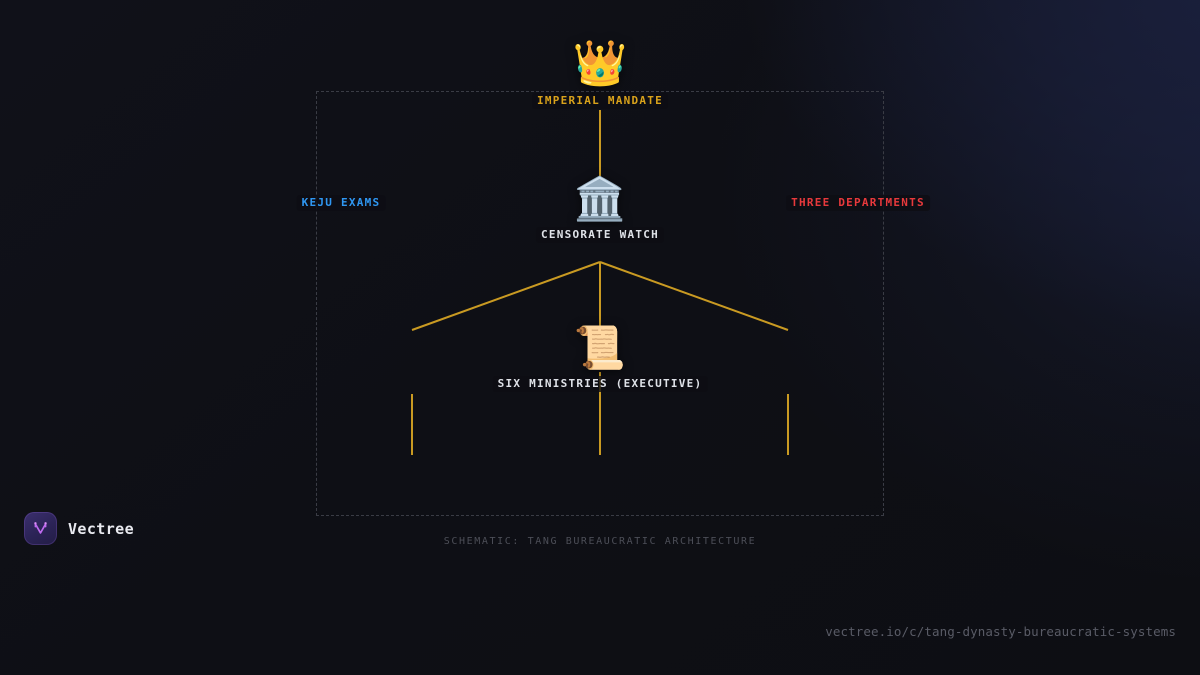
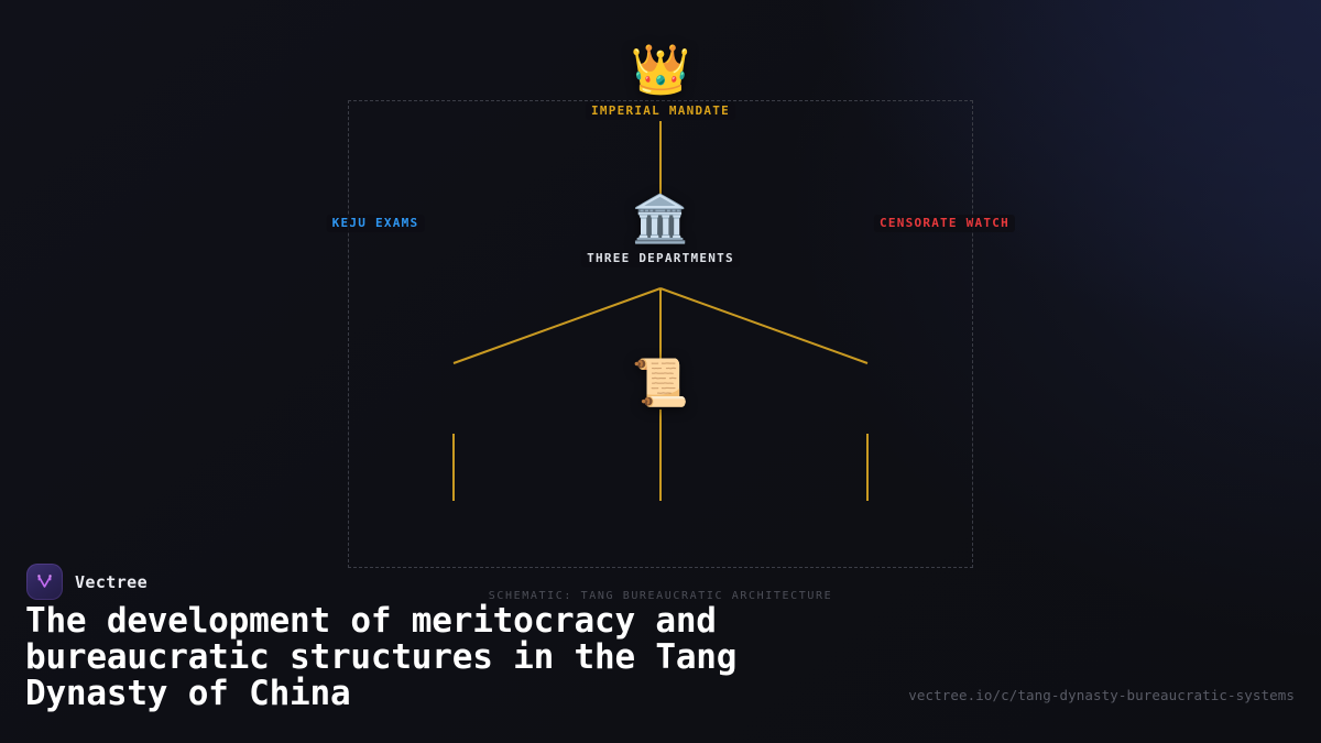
  👑
  IMPERIAL MANDATE
  🏛️
- CENSORATE WATCH
+ THREE DEPARTMENTS
  KEJU EXAMS
- THREE DEPARTMENTS
+ CENSORATE WATCH
  📜
- SIX MINISTRIES (EXECUTIVE)
  SCHEMATIC: TANG BUREAUCRATIC ARCHITECTURE
  Vectree
+ The development of meritocracy and bureaucratic structures in the Tang Dynasty of China
  vectree.io/c/tang-dynasty-bureaucratic-systems
